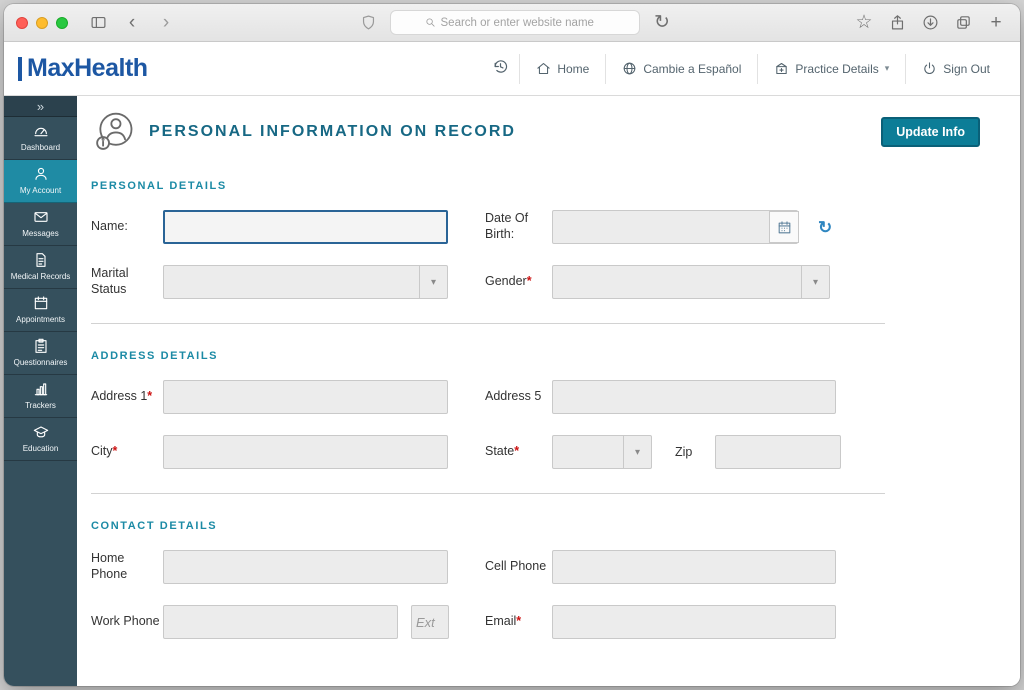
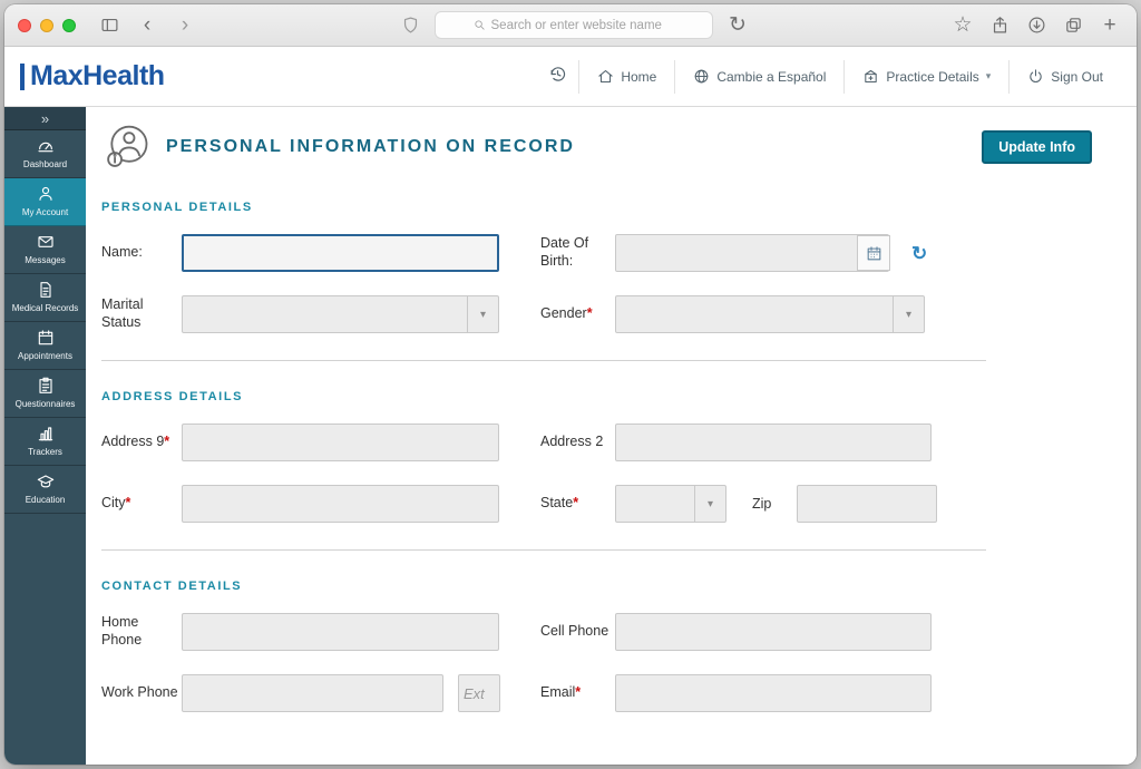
  ‹
  ›
  Search or enter website name
  ↻
  ☆
  +
  MaxHealth
  Home
  Cambie a Español
  Practice Details
  ▾
  Sign Out
  »
  Dashboard
  My Account
  Messages
  Medical Records
  Appointments
  Questionnaires
  Trackers
  Education
  PERSONAL INFORMATION ON RECORD
  Update Info
  PERSONAL DETAILS
  Name:
  Date Of Birth:
  ↻
  Marital Status
  ▾
  Gender*
  ▾
  ADDRESS DETAILS
- Address 1*
+ Address 9*
- Address 5
+ Address 2
  City*
  State*
  ▾
  Zip
  CONTACT DETAILS
  Home Phone
  Cell Phone
  Work Phone
  Ext
  Email*
